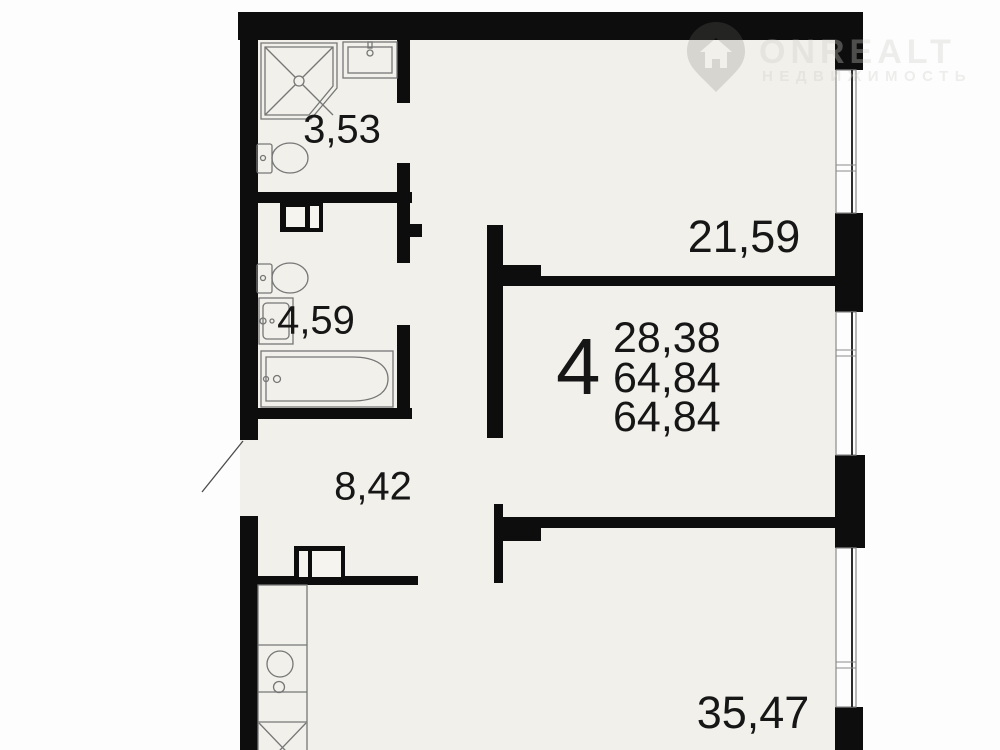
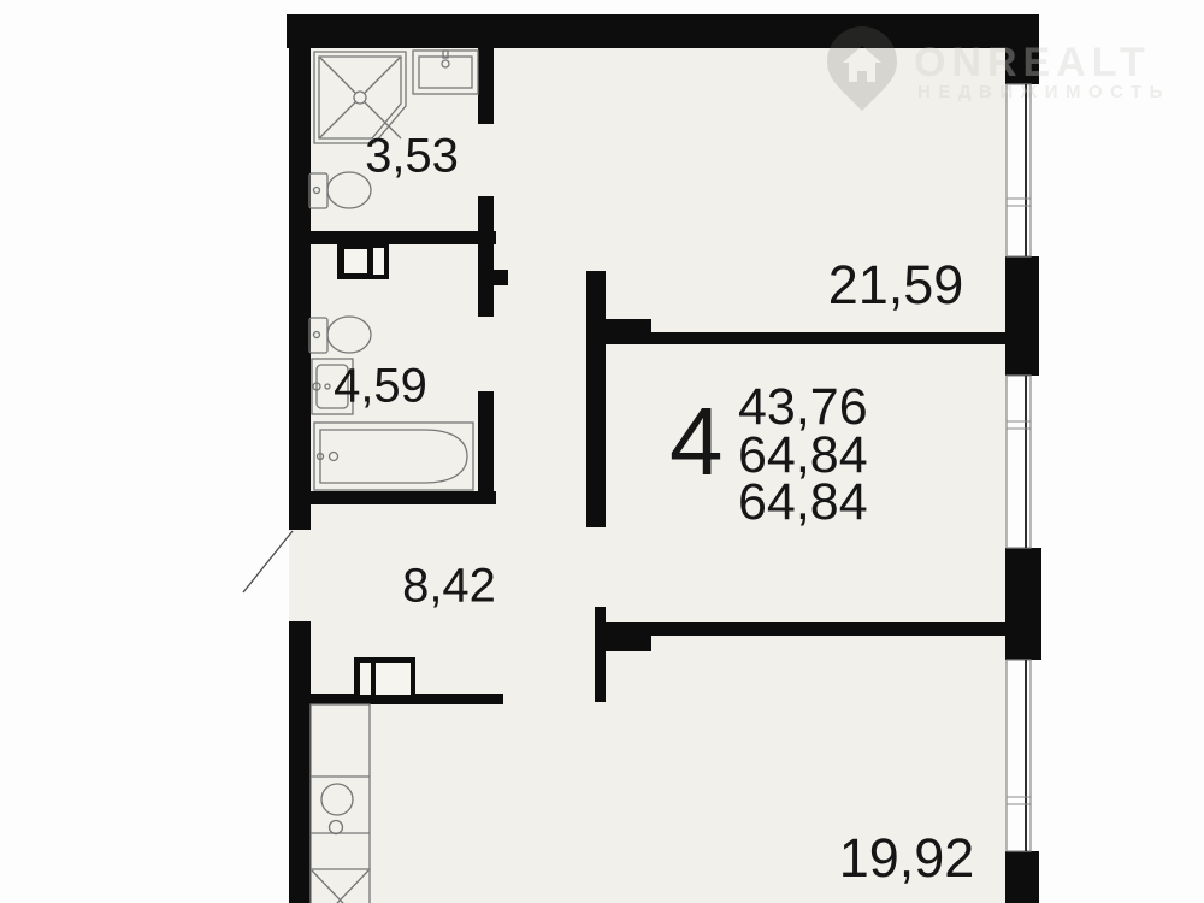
  3,53
  4,59
  8,42
  21,59
- 35,47
+ 19,92
  4
- 28,38
+ 43,76
  64,84
  64,84
  ONREALT
  НЕДВИЖИМОСТЬ
